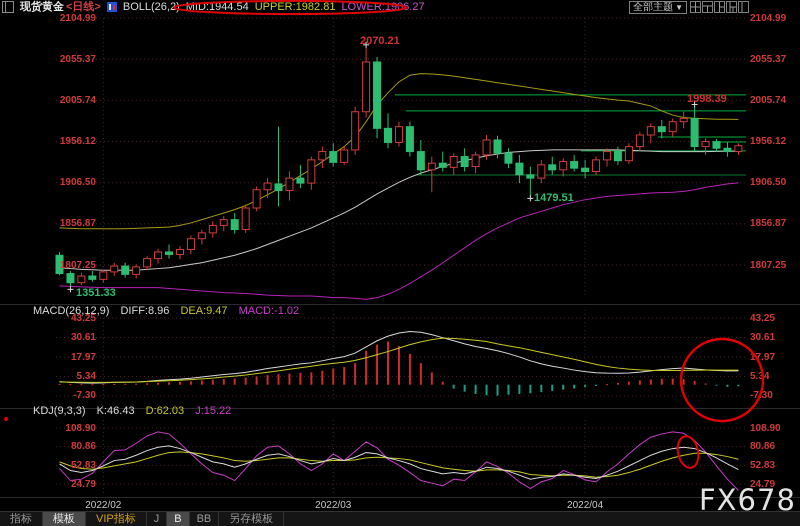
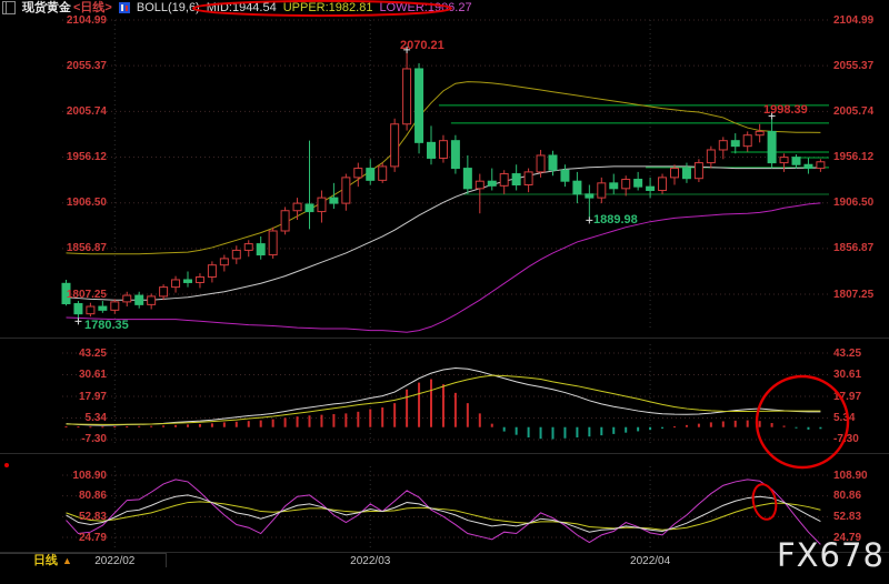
  现货黄金
  <日线>
- BOLL(26,2)
+ BOLL(19,6)
  MID:1944.54
  UPPER:1982.81
  LOWER:190.27
- 全部主题
- ▼
  2104.99
  2055.37
  2005.74
  1956.12
  1906.50
  1856.87
  1807.25
  2104.99
  2055.37
  2005.74
  1956.12
  1906.50
  1856.87
  1807.25
  43.25
  30.61
  17.97
  5.34
  -7.30
  43.25
  30.61
  17.97
  5.34
  -730
  108.90
  80.86
  52.83
  24.79
  108.90
  80.86
  52.83
  24.79
- MACD(26,12,9) DIFF:8.96 DEA:9.47 MACD:-1.02
- KDJ(9,3,3) K:46.43 D:62.03 J:15.22
  2070.21
  1998.39
- 1479.51
+ 1889.98
- 1351.33
+ 1780.35
+ 日线
+ ▲
  2022/02
  2022/03
  2022/04
  FX678
- 指标
- 模板
- VIP指标
- J
- B
- BB
- 另存模板
